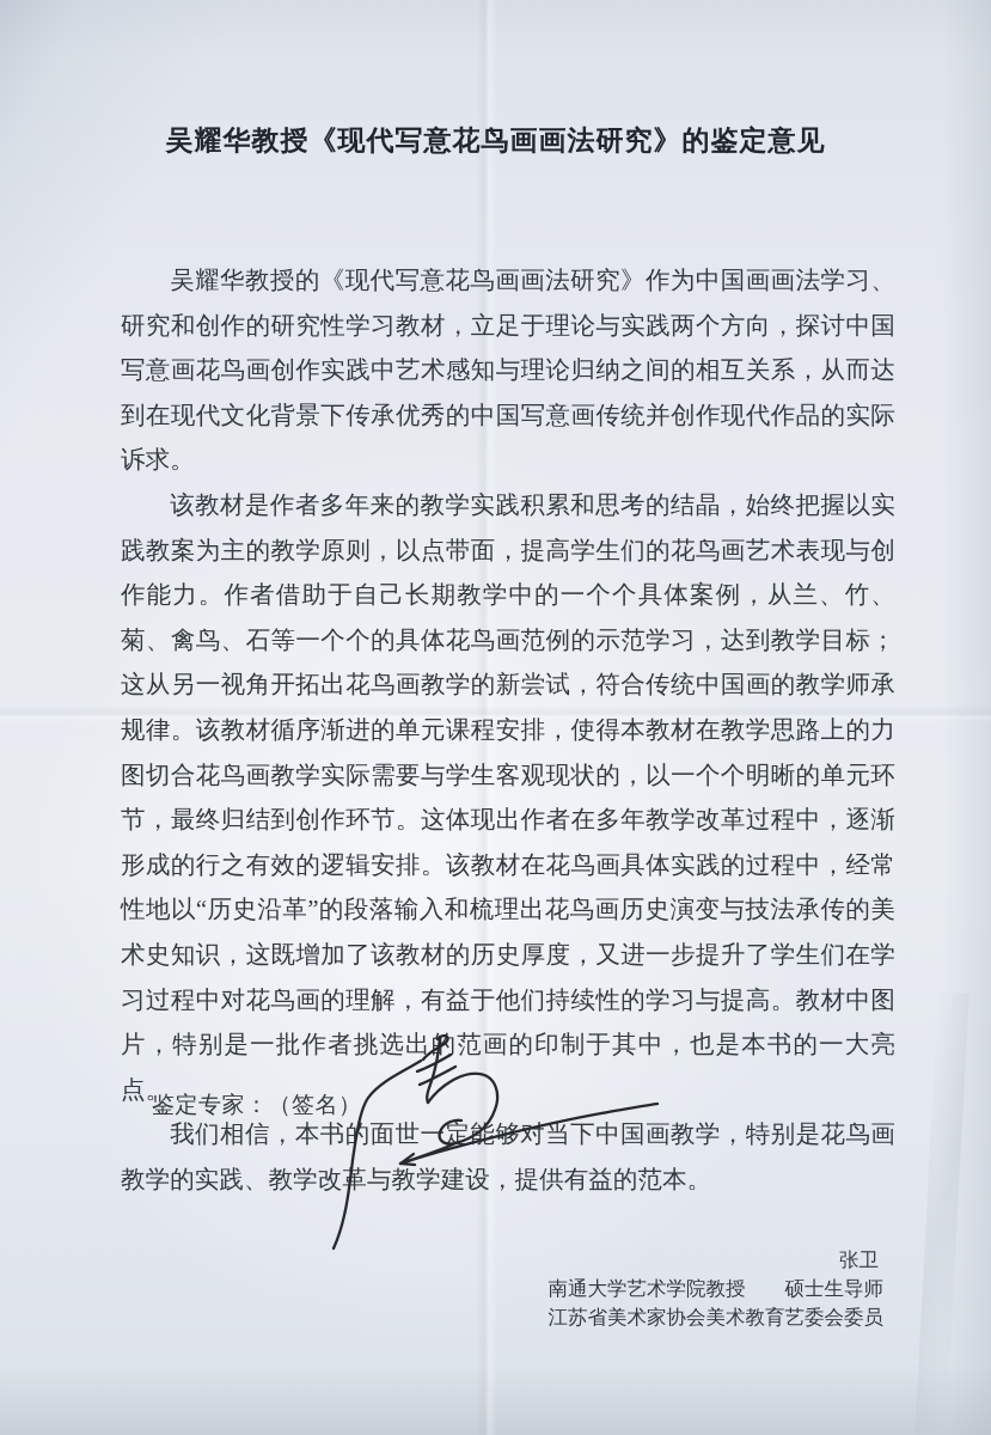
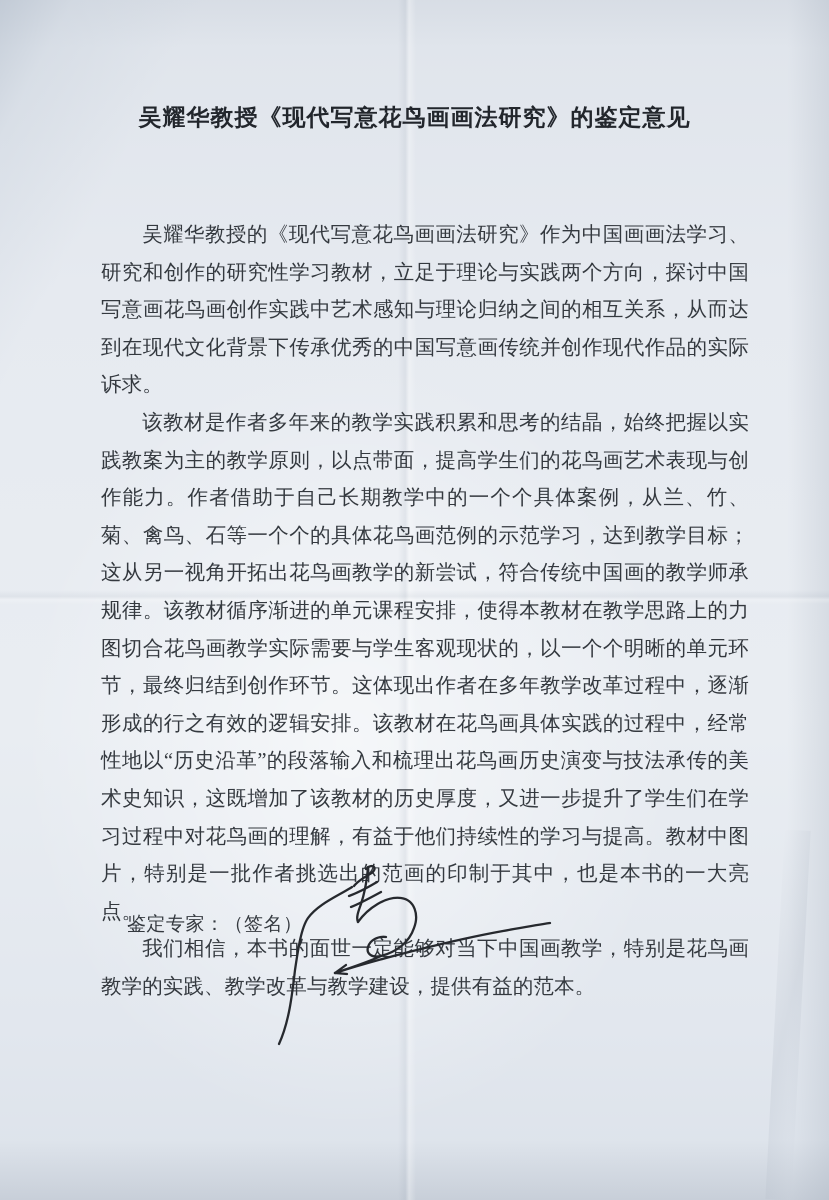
  吴耀华教授《现代写意花鸟画画法研究》的鉴定意见
  吴耀华教授的《现代写意花鸟画画法研究》作为中国画画法学习、研究和创作的研究性学习教材，立足于理论与实践两个方向，探讨中国写意画花鸟画创作实践中艺术感知与理论归纳之间的相互关系，从而达到在现代文化背景下传承优秀的中国写意画传统并创作现代作品的实际诉求。
  该教材是作者多年来的教学实践积累和思考的结晶，始终把握以实践教案为主的教学原则，以点带面，提高学生们的花鸟画艺术表现与创作能力。作者借助于自己长期教学中的一个个具体案例，从兰、竹、菊、禽鸟、石等一个个的具体花鸟画范例的示范学习，达到教学目标；这从另一视角开拓出花鸟画教学的新尝试，符合传统中国画的教学师承规律。该教材循序渐进的单元课程安排，使得本教材在教学思路上的力图切合花鸟画教学实际需要与学生客观现状的，以一个个明晰的单元环节，最终归结到创作环节。这体现出作者在多年教学改革过程中，逐渐形成的行之有效的逻辑安排。该教材在花鸟画具体实践的过程中，经常性地以“历史沿革”的段落输入和梳理出花鸟画历史演变与技法承传的美术史知识，这既增加了该教材的历史厚度，又进一步提升了学生们在学习过程中对花鸟画的理解，有益于他们持续性的学习与提高。教材中图片，特别是一批作者挑选出范画的印制于其中，也是本书的一大亮点。
  我们相信，本书面世一定能够对当下中国画教学，特别是花鸟画教学的实践、教学改革与教学建设，提供有益的范本。
  鉴定专家：（签名）
- 张卫
- 南通大学艺术学院教授 硕士生导师
- 江苏省美术家协会美术教育艺委会委员
